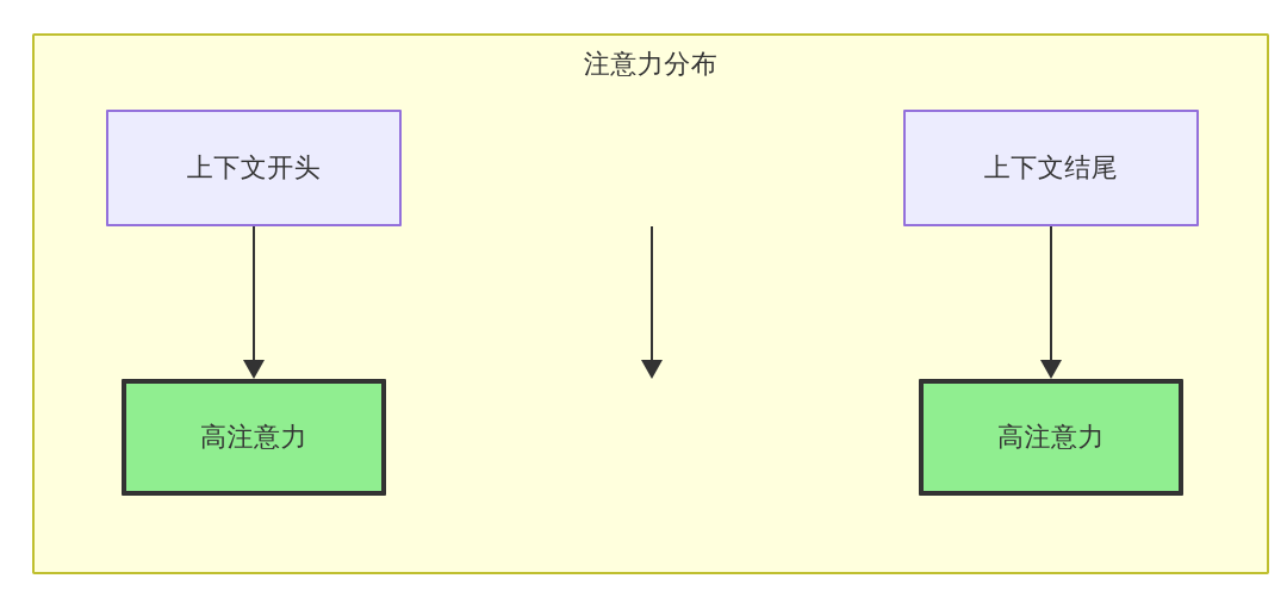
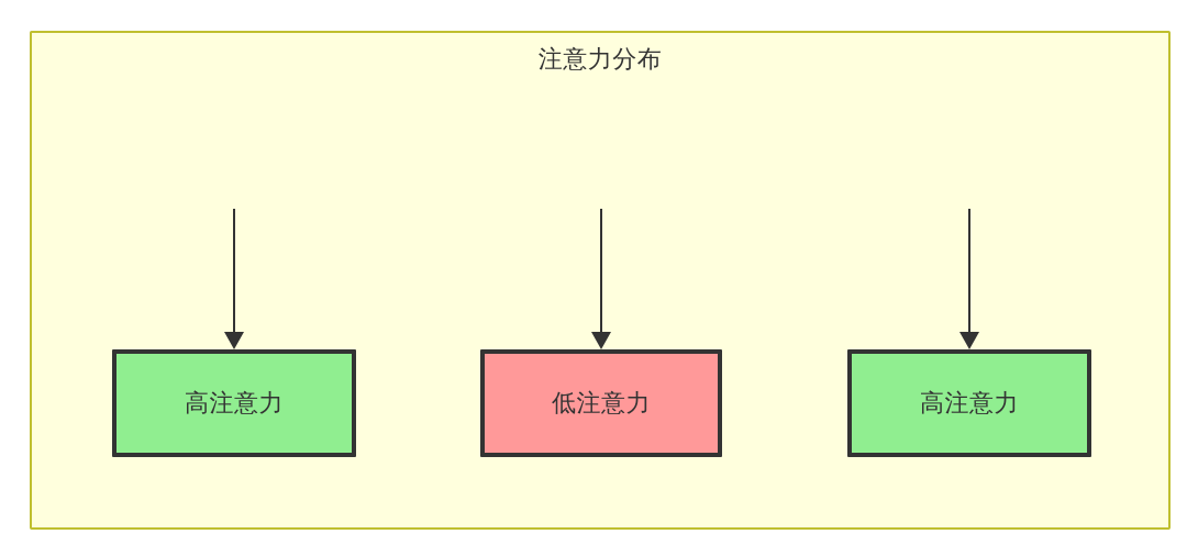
  注意力分布
- 上下文开头
- 上下文结尾
  高注意力
+ 低注意力
  高注意力
